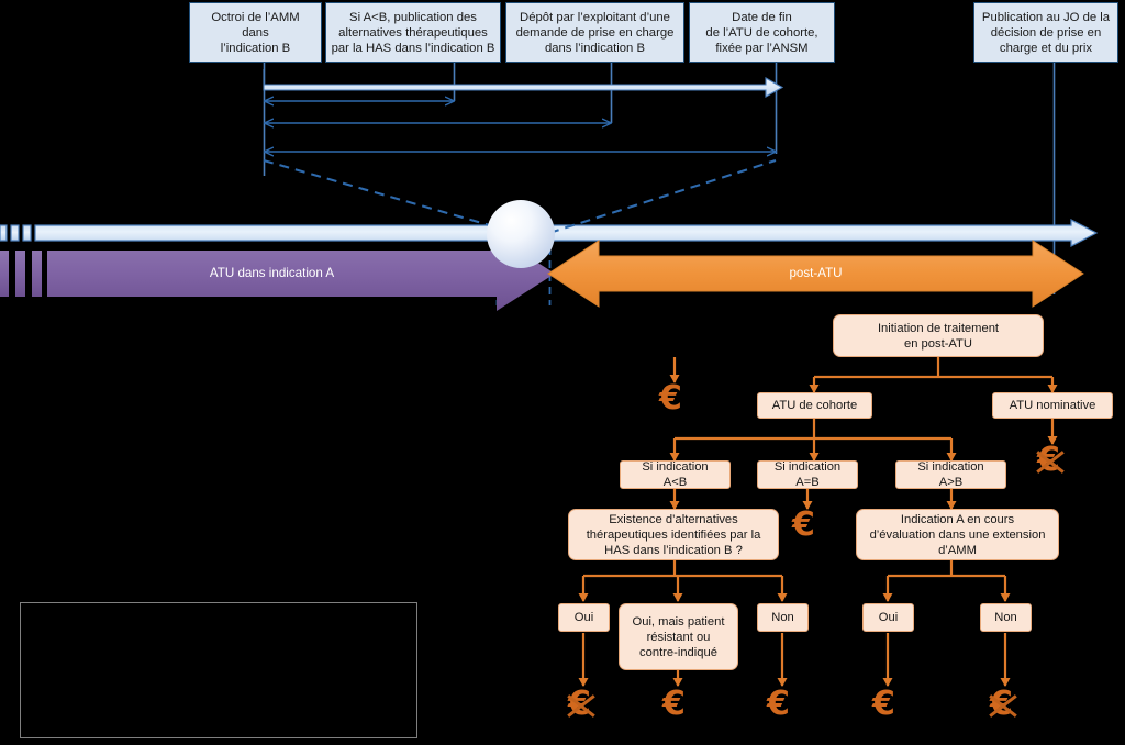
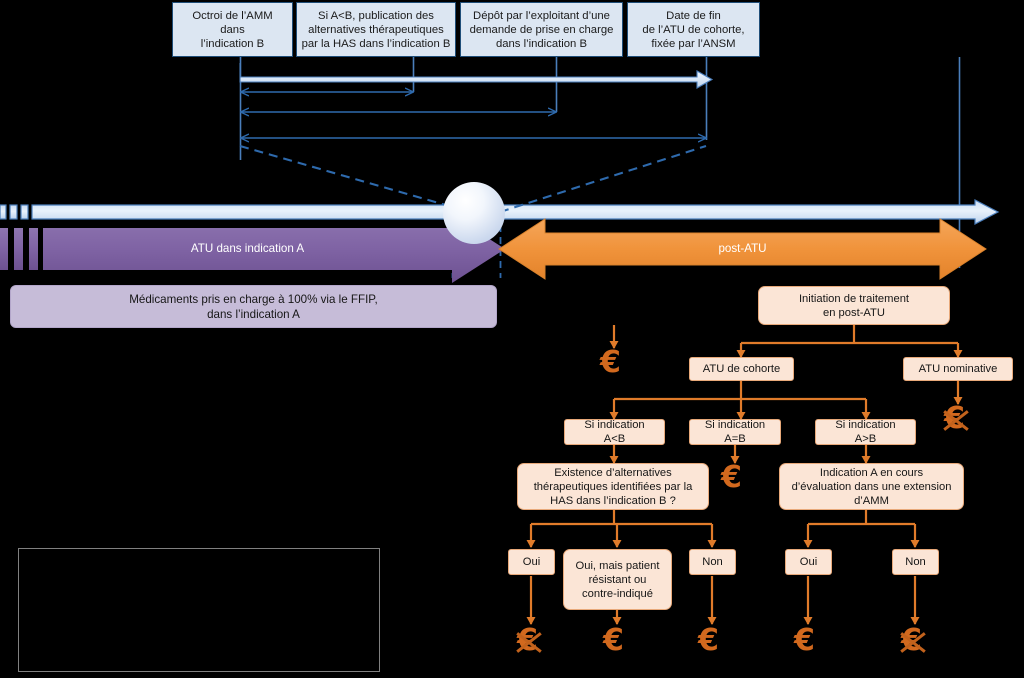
  Octroi de l’AMM
  dans
  l’indication B
  Si A<B, publication des
  alternatives thérapeutiques
  par la HAS dans l’indication B
  Dépôt par l’exploitant d’une
  demande de prise en charge
  dans l’indication B
  Date de fin
  de l’ATU de cohorte,
  fixée par l’ANSM
- Publication au JO de la
- décision de prise en
- charge et du prix
  ATU dans indication A
  post-ATU
+ Médicaments pris en charge à 100% via le FFIP,
+ dans l’indication A
  Initiation de traitement
  en post-ATU
  ATU de cohorte
  ATU nominative
  Si indication
  A<B
  Si indication
  A=B
  Si indication
  A>B
  Existence d’alternatives
  thérapeutiques identifiées par la
  HAS dans l’indication B ?
  Indication A en cours
  d’évaluation dans une extension
  d’AMM
  Oui
  Oui, mais patient
  résistant ou
  contre-indiqué
  Non
  Oui
  Non
  €
  €
  €
  €
  €
  €
  €
  €
